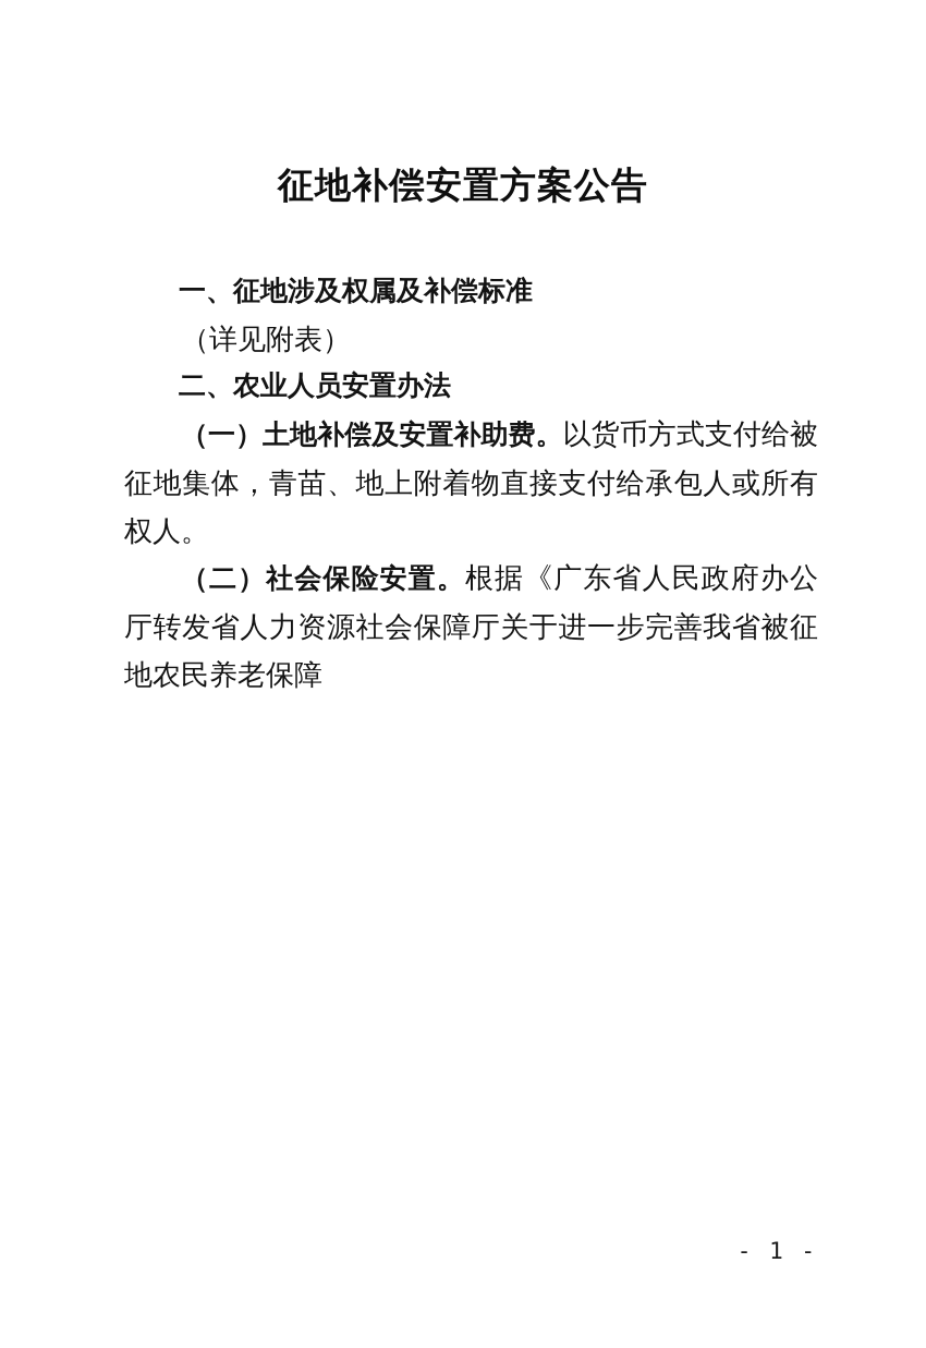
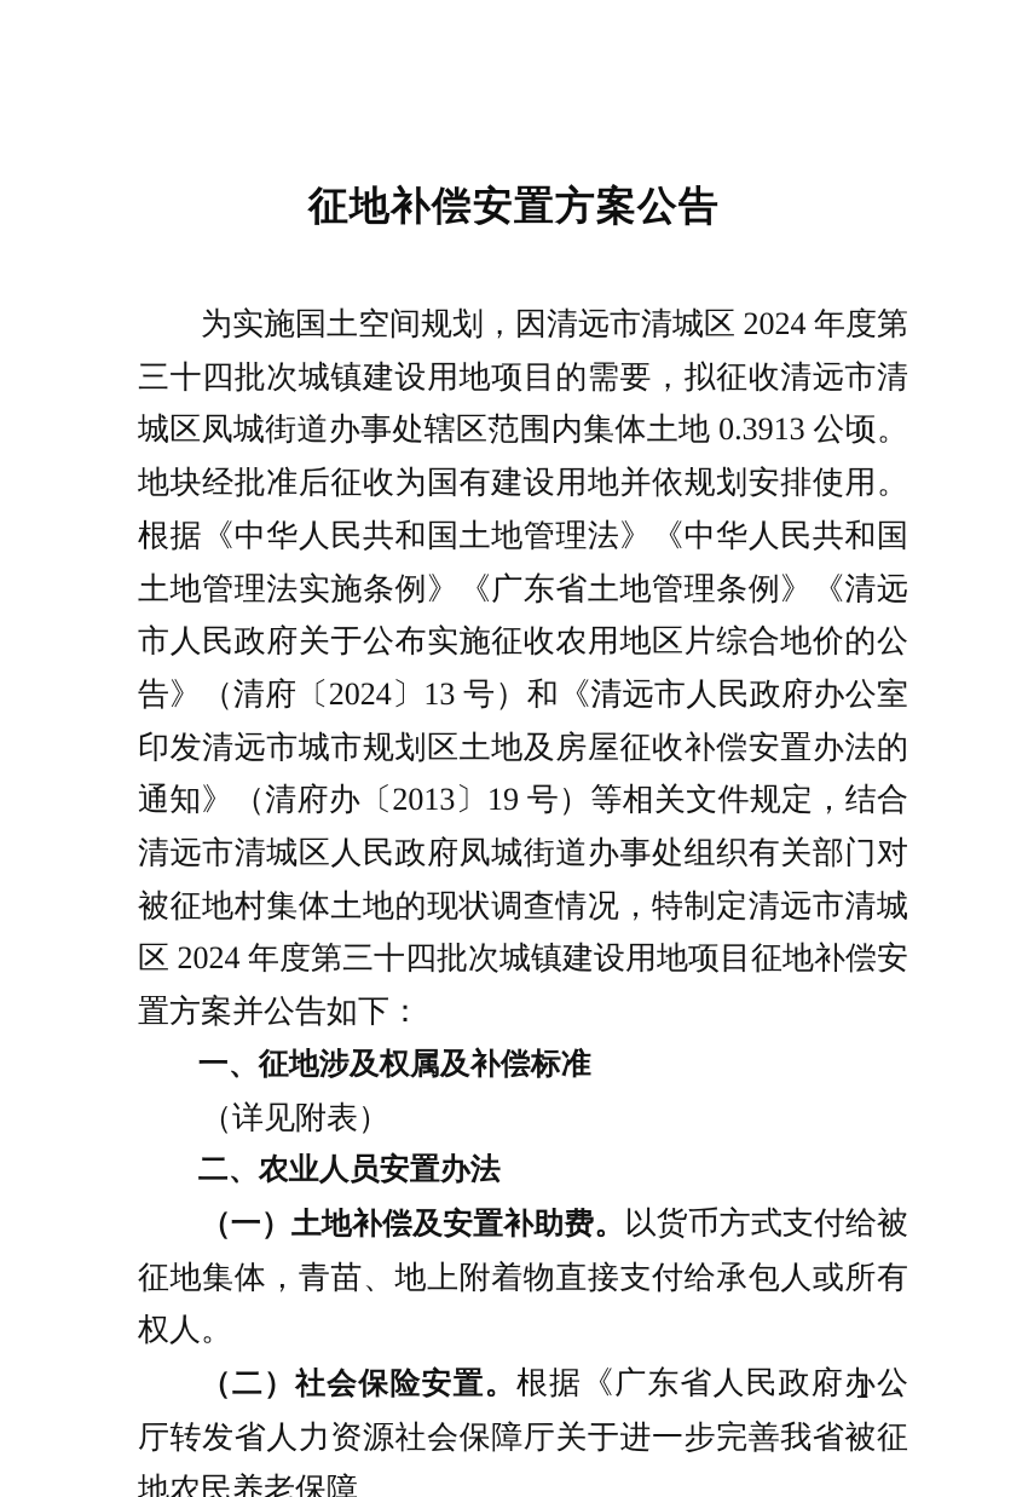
  征地补偿安置方案公告
+ 为实施国土空间规划，因清远市清城区 2024 年度第三十四批次城镇建设用地项目的需要，拟征收清远市清城区凤城街道办事处辖区范围内集体土地 0.3913 公顷。地块经批准后征收为国有建设用地并依规划安排使用。根据《中华人民共和国土地管理法》《中华人民共和国土地管理法实施条例》《广东省土地管理条例》《清远市人民政府关于公布实施征收农用地区片综合地价的公告》（清府〔2024〕13 号）和《清远市人民政府办公室印发清远市城市规划区土地及房屋征收补偿安置办法的通知》（清府办〔2013〕19 号）等相关文件规定，结合清远市清城区人民政府凤城街道办事处组织有关部门对被征地村集体土地的现状调查情况，特制定清远市清城区 2024 年度第三十四批次城镇建设用地项目征地补偿安置方案并公告如下：
  一、征地涉及权属及补偿标准
  （详见附表）
  二、农业人员安置办法
  （一）土地补偿及安置补助费。以货币方式支付给被征地集体，青苗、地上附着物直接支付给承包人或所有权人。
  （二）社会保险安置。根据《广东省人民政府办公厅转发省人力资源社会保障厅关于进一步完善我省被征地农民养老保障
  - 1 -
